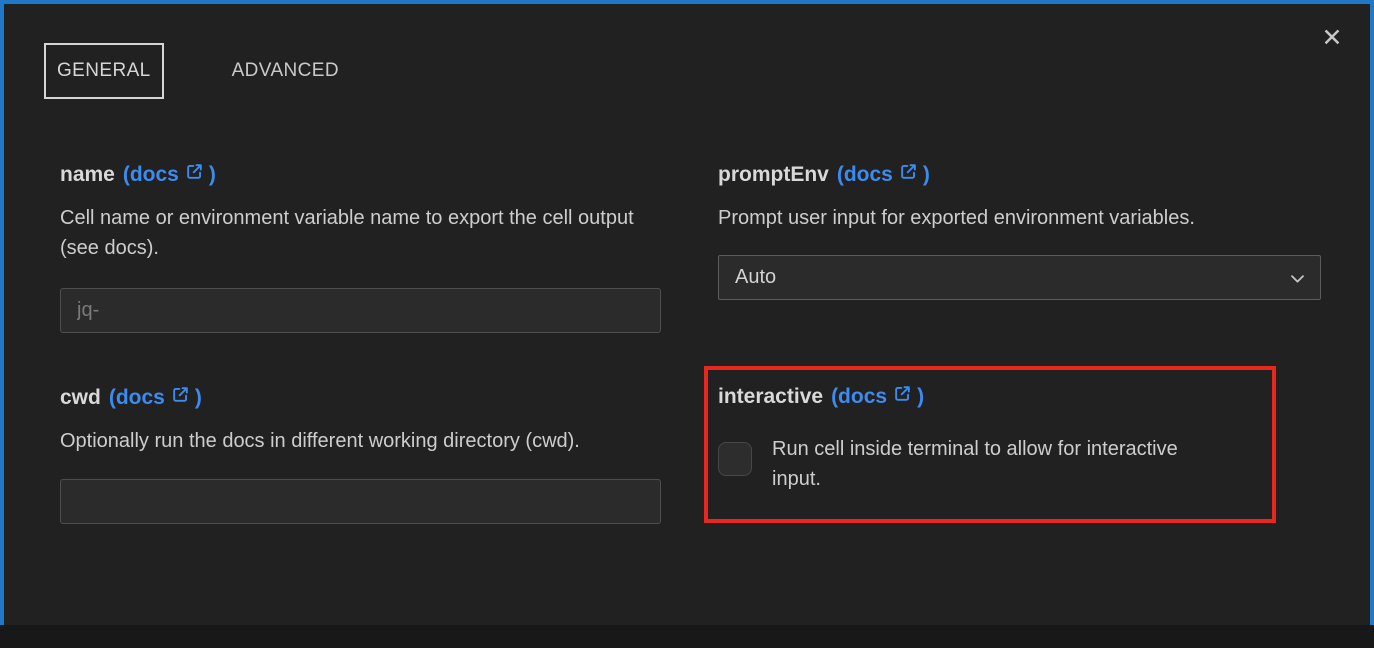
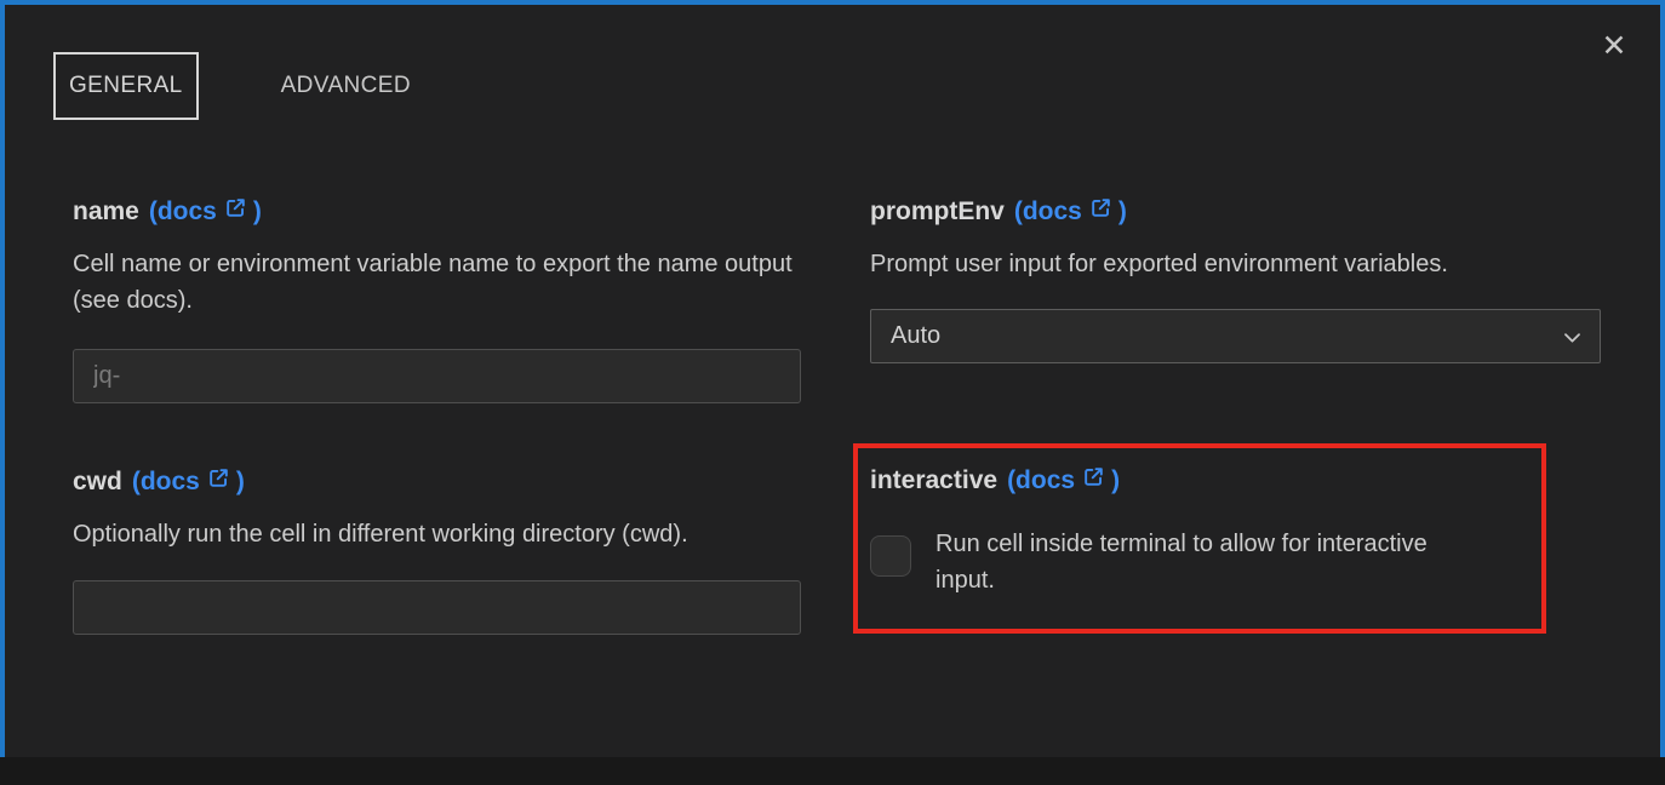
  GENERAL
  ADVANCED
  ✕
  name
  (docs
  )
- Cell name or environment variable name to export the cell output (see docs).
+ Cell name or environment variable name to export the name output (see docs).
  jq-
  promptEnv
  (docs
  )
  Prompt user input for exported environment variables.
  Auto
  cwd
  (docs
  )
- Optionally run the docs in different working directory (cwd).
+ Optionally run the cell in different working directory (cwd).
  interactive
  (docs
  )
  Run cell inside terminal to allow for interactive input.
